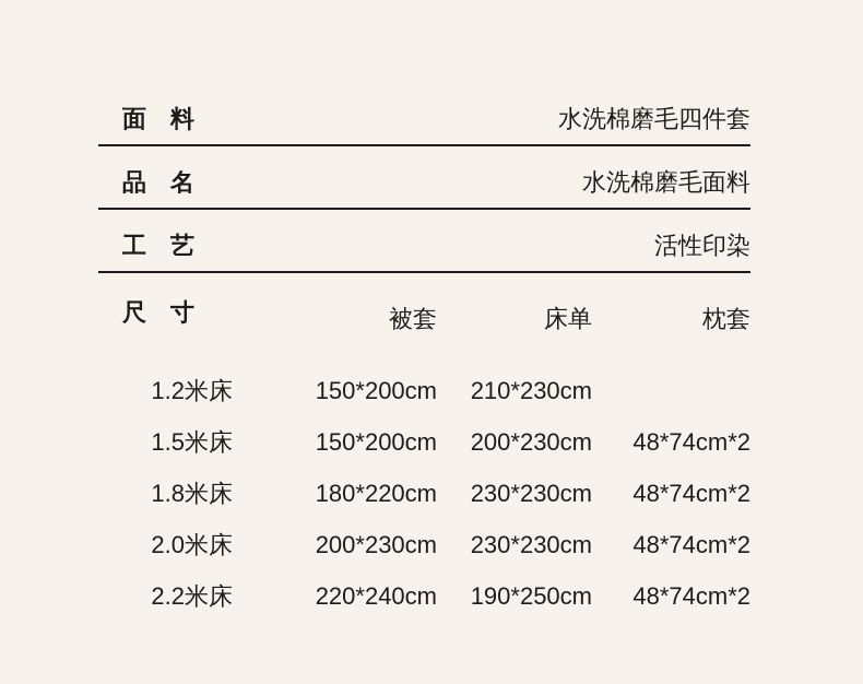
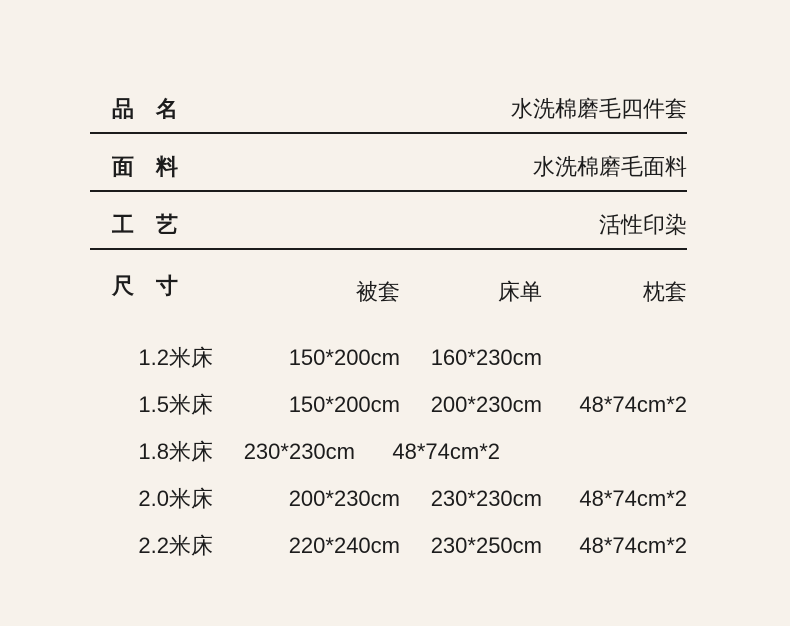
- 面 料
+ 品 名
  水洗棉磨毛四件套
- 品 名
+ 面 料
  水洗棉磨毛面料
  工 艺
  活性印染
  尺 寸
  被套
  床单
  枕套
  1.2米床
  150*200cm
- 210*230cm
+ 160*230cm
  1.5米床
  150*200cm
  200*230cm
  48*74cm*2
  1.8米床
- 180*220cm
  230*230cm
  48*74cm*2
  2.0米床
  200*230cm
  230*230cm
  48*74cm*2
  2.2米床
  220*240cm
- 190*250cm
+ 230*250cm
  48*74cm*2
